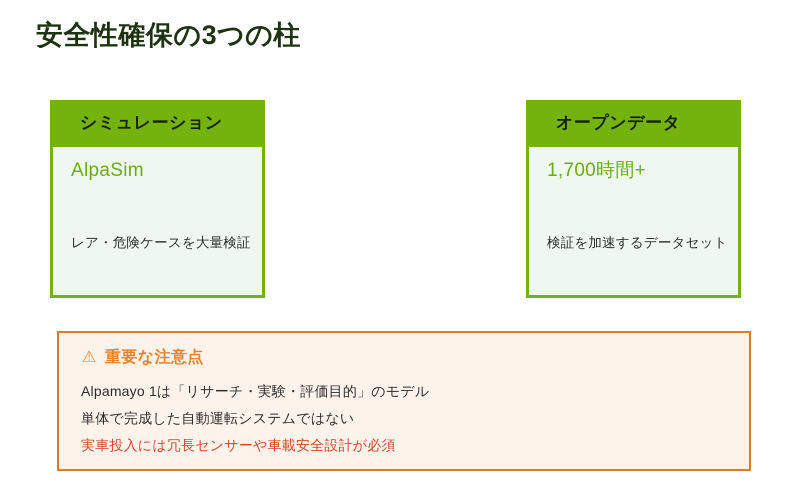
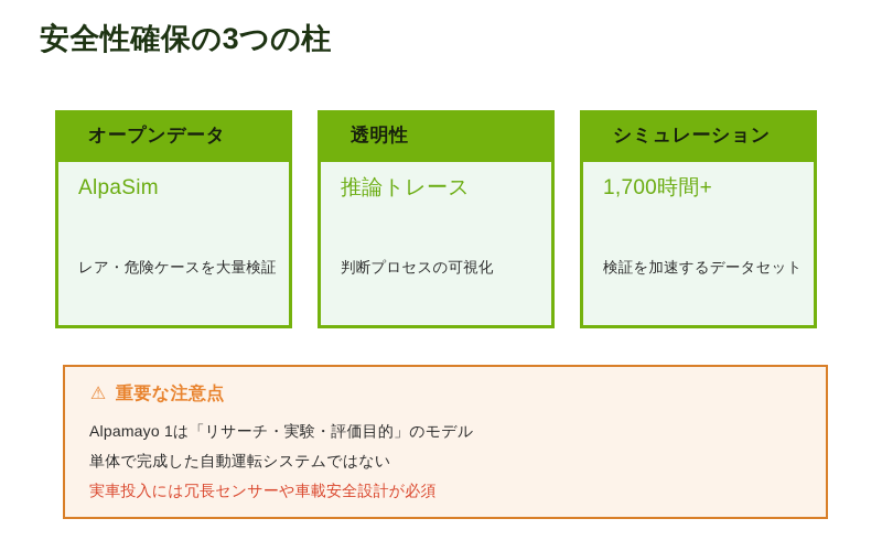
  安全性確保の3つの柱
- シミュレーション
+ オープンデータ
  AlpaSim
  レア・危険ケースを大量検証
+ 透明性
+ 推論トレース
+ 判断プロセスの可視化
- オープンデータ
+ シミュレーション
  1,700時間+
  検証を加速するデータセット
  ⚠
  重要な注意点
  Alpamayo 1は「リサーチ・実験・評価目的」のモデル
  単体で完成した自動運転システムではない
  実車投入には冗長センサーや車載安全設計が必須
